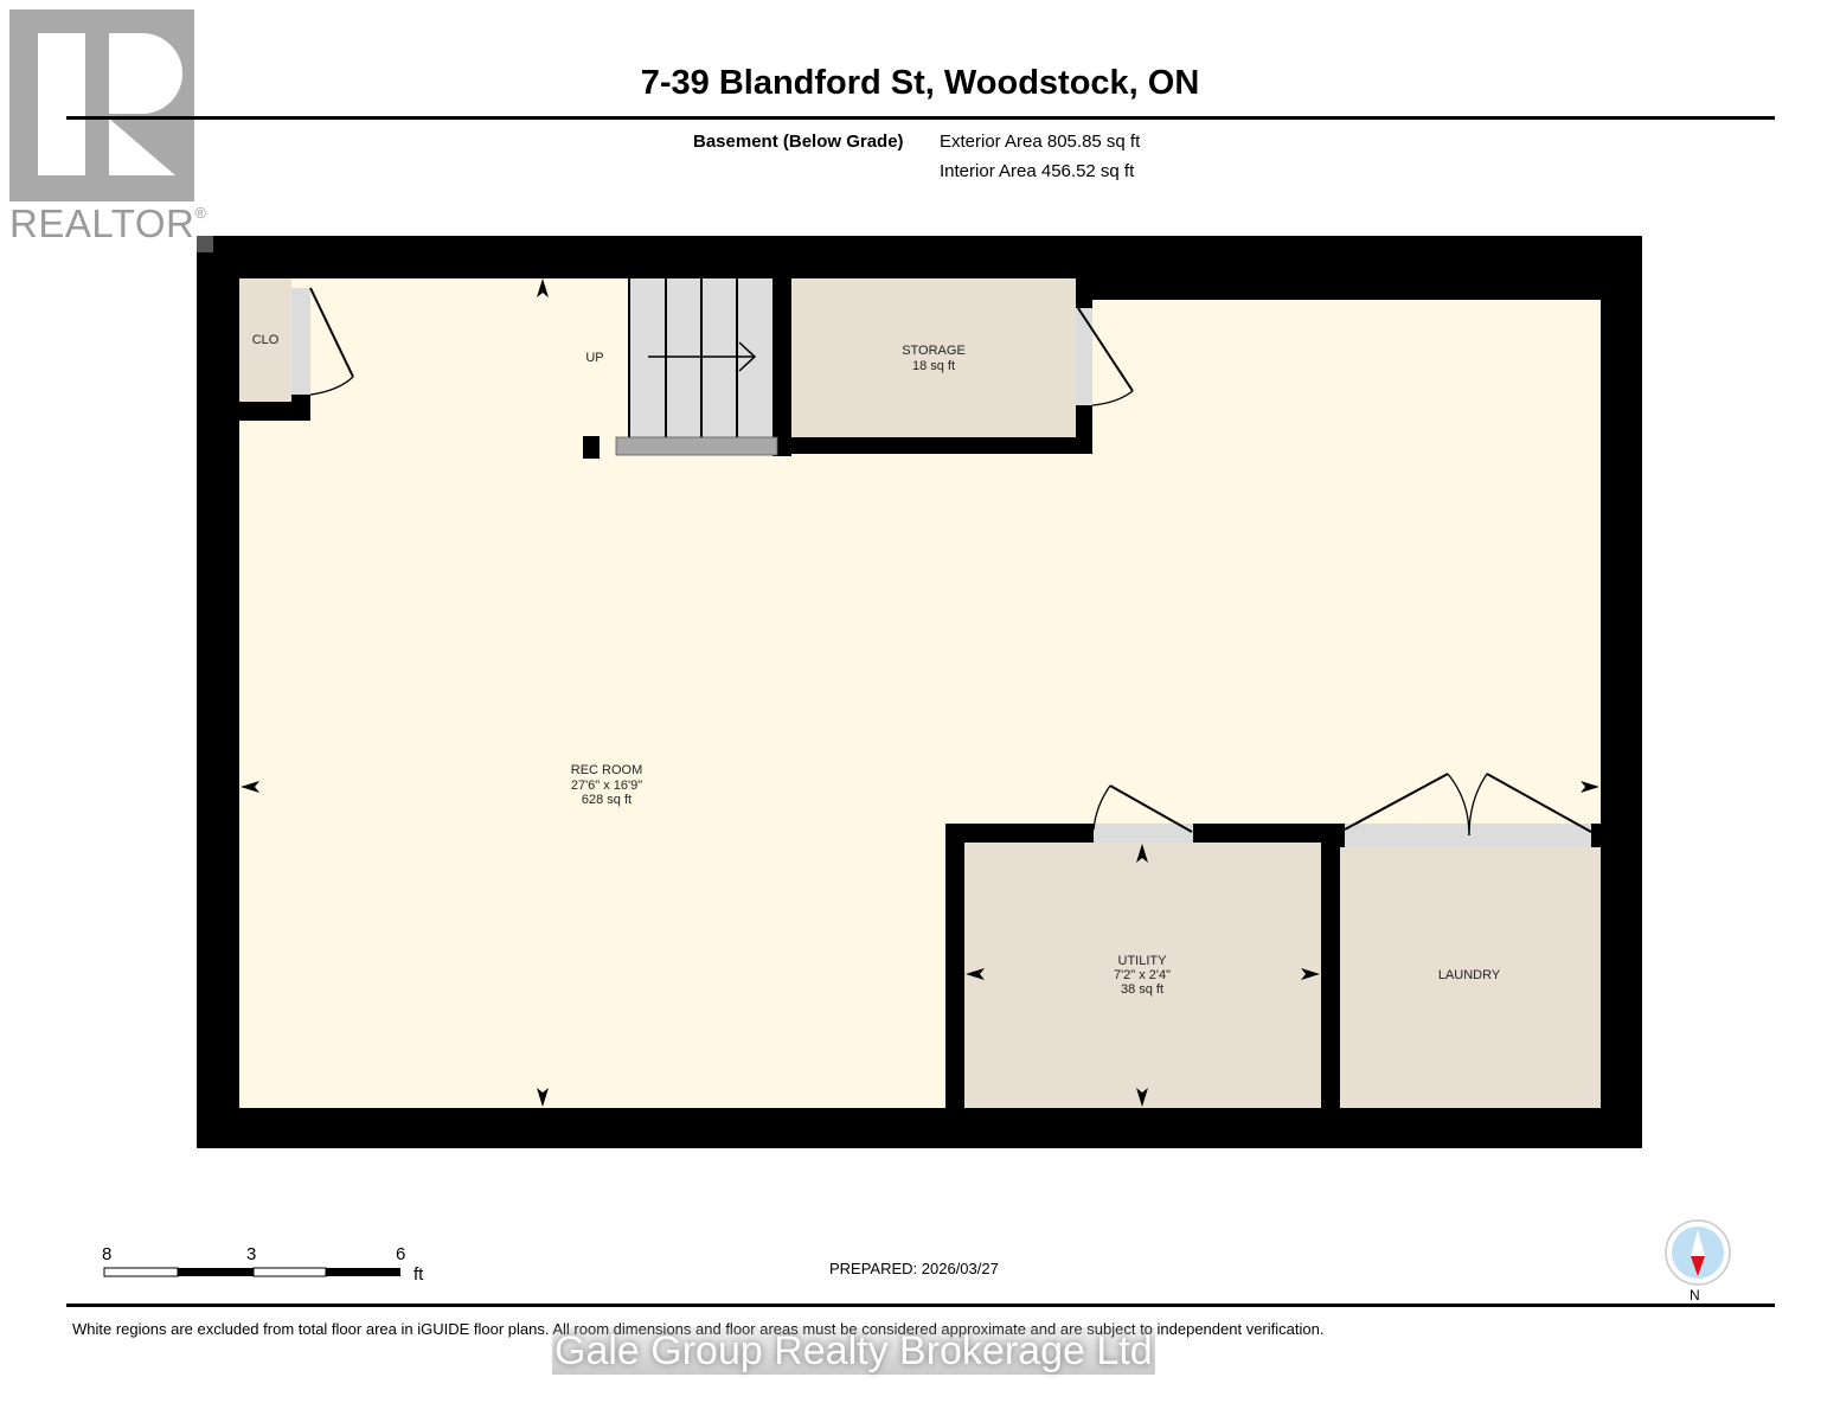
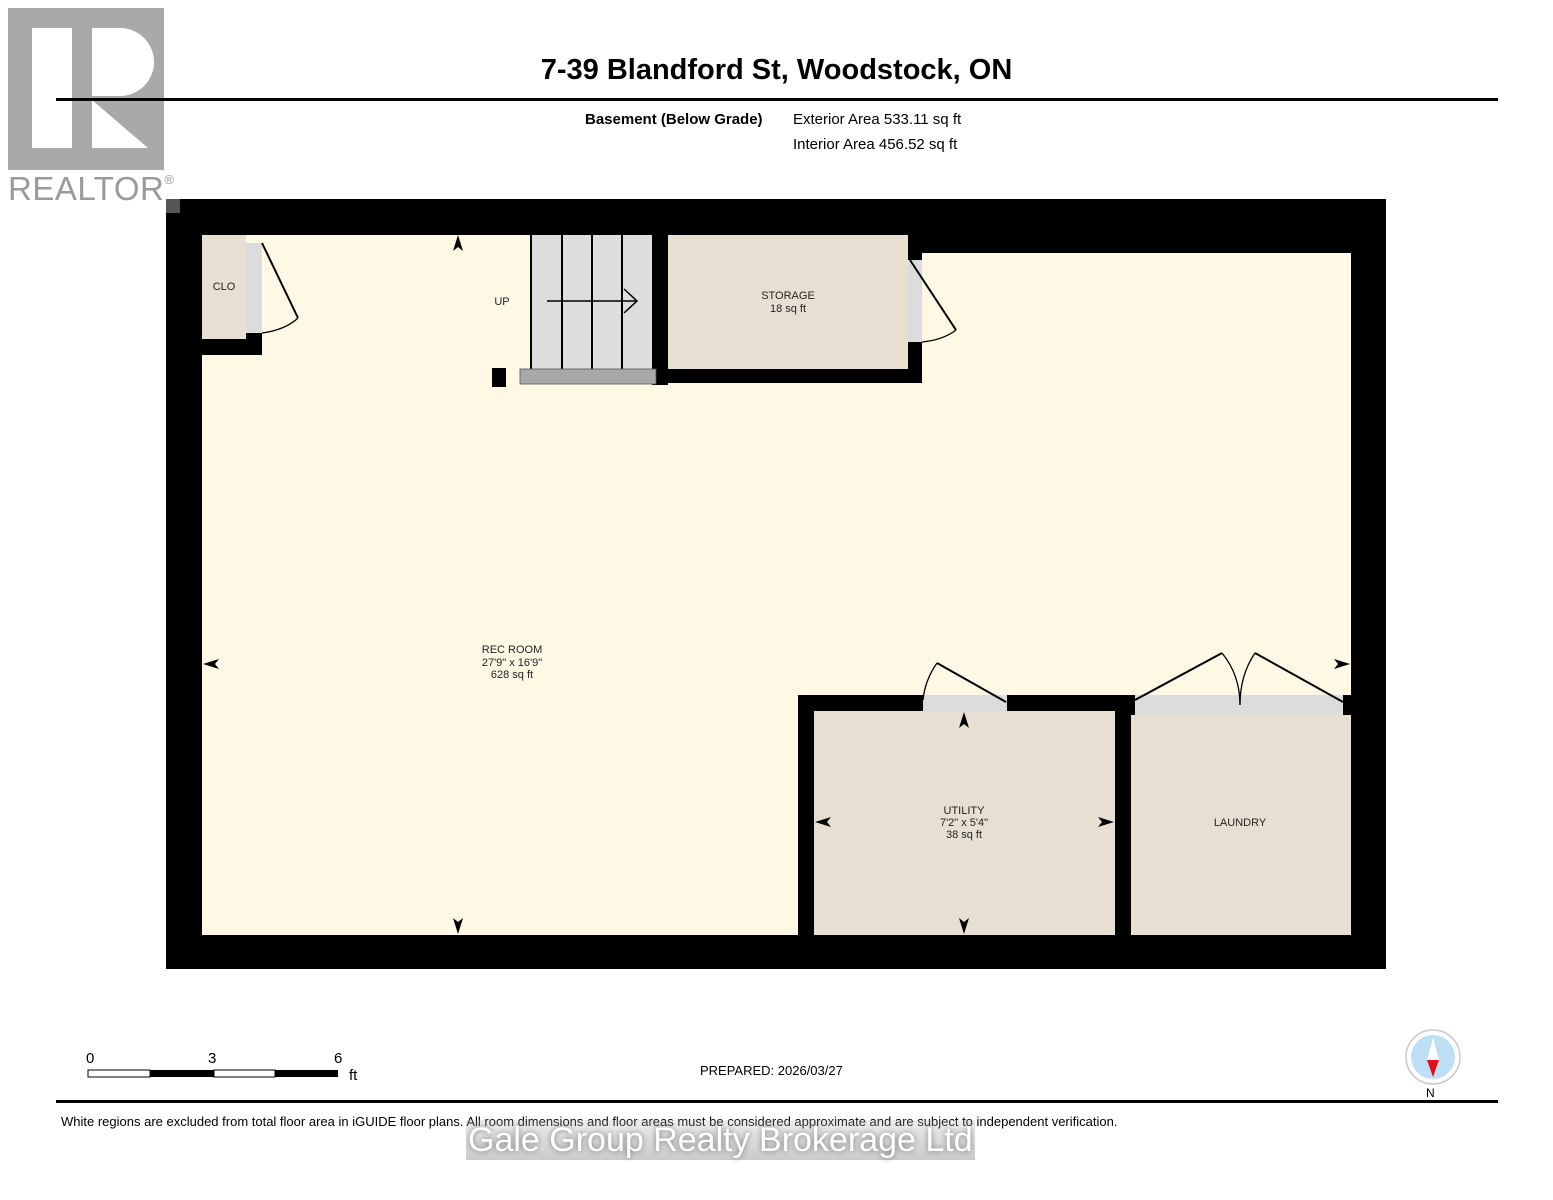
  REALTOR®
  7-39 Blandford St, Woodstock, ON
  Basement (Below Grade)
- Exterior Area 805.85 sq ft
+ Exterior Area 533.11 sq ft
  Interior Area 456.52 sq ft
  CLO
  UP
  STORAGE
  18 sq ft
  REC ROOM
- 27'6" x 16'9"
+ 27'9" x 16'9"
  628 sq ft
  UTILITY
- 7'2" x 2'4"
+ 7'2" x 5'4"
  38 sq ft
  LAUNDRY
- 8
+ 0
  3
  6
  ft
  N
  PREPARED: 2026/03/27
  Gale Group Realty Brokerage Ltd
